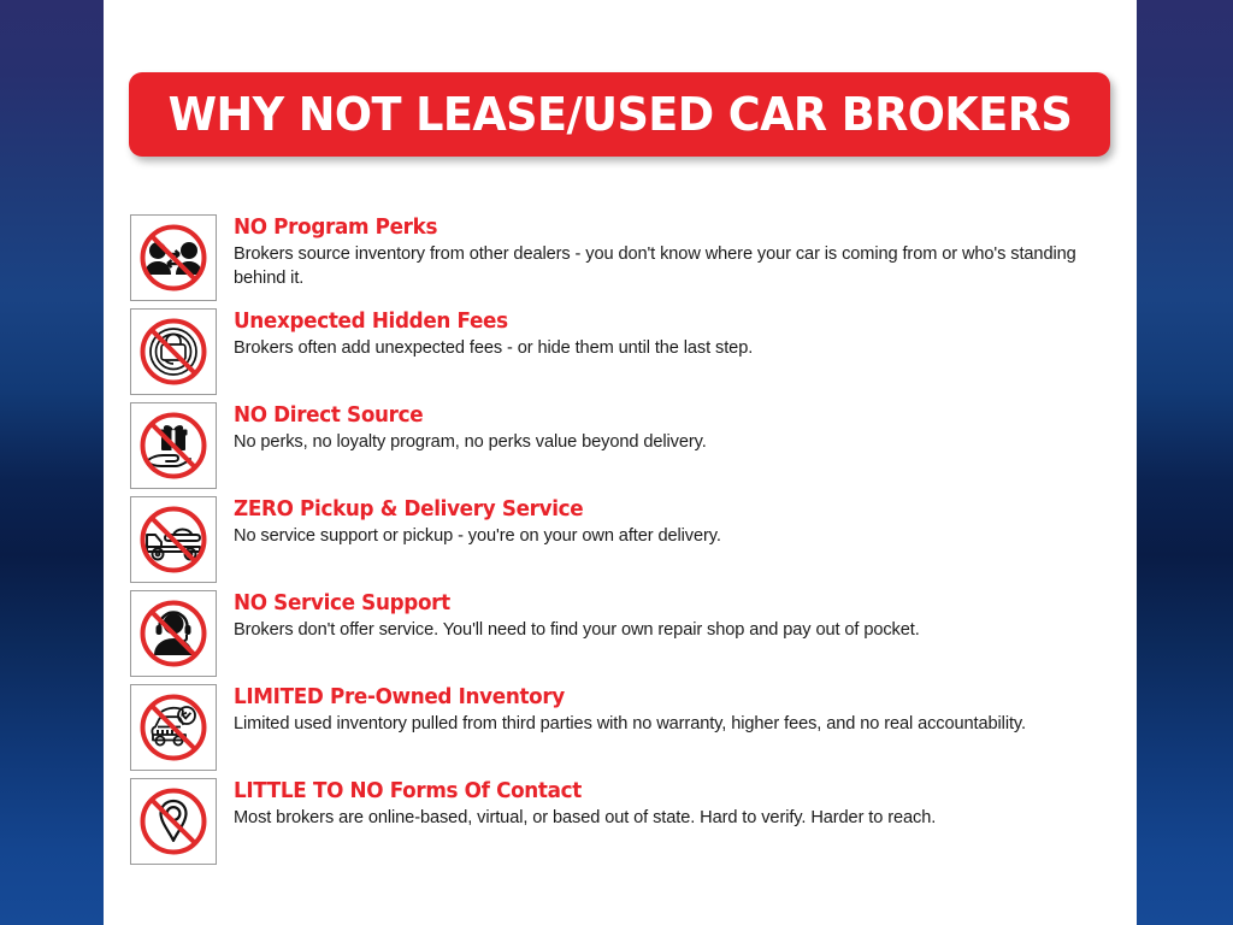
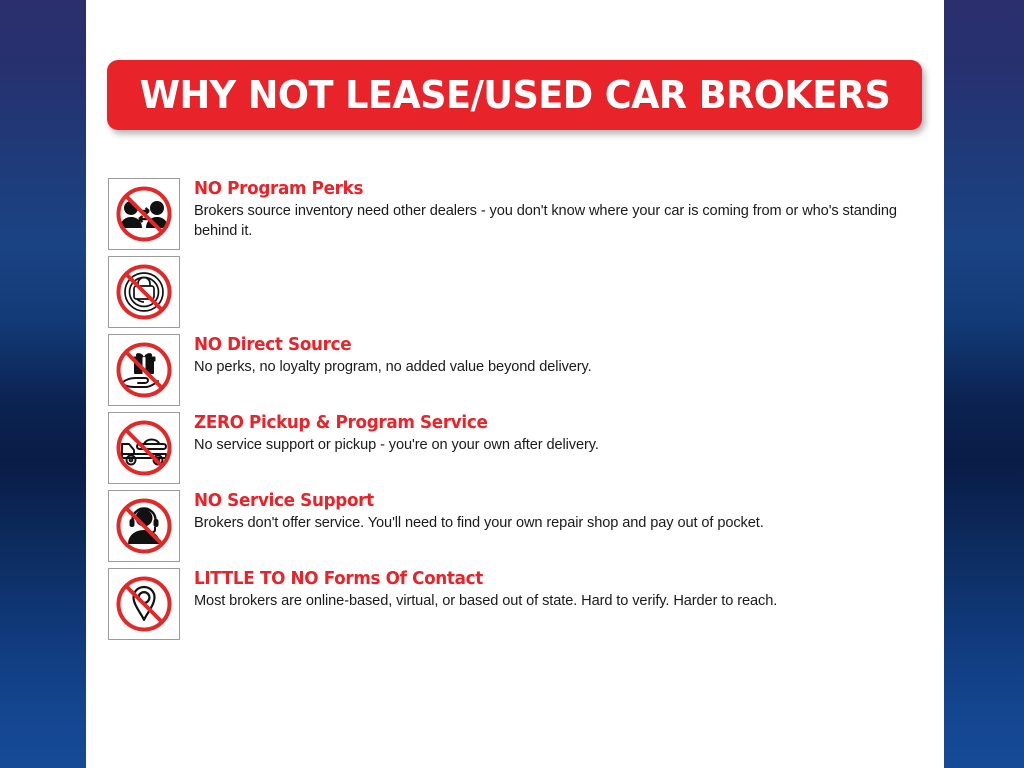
  WHY NOT LEASE/USED CAR BROKERS
  NO Program Perks
- Brokers source inventory from other dealers - you don't know where your car is coming from or who's standing behind it.
+ Brokers source inventory need other dealers - you don't know where your car is coming from or who's standing behind it.
- Unexpected Hidden Fees
- Brokers often add unexpected fees - or hide them until the last step.
  NO Direct Source
- No perks, no loyalty program, no perks value beyond delivery.
+ No perks, no loyalty program, no added value beyond delivery.
- ZERO Pickup & Delivery Service
+ ZERO Pickup & Program Service
  No service support or pickup - you're on your own after delivery.
  NO Service Support
  Brokers don't offer service. You'll need to find your own repair shop and pay out of pocket.
- LIMITED Pre-Owned Inventory
- Limited used inventory pulled from third parties with no warranty, higher fees, and no real accountability.
  LITTLE TO NO Forms Of Contact
  Most brokers are online-based, virtual, or based out of state. Hard to verify. Harder to reach.
